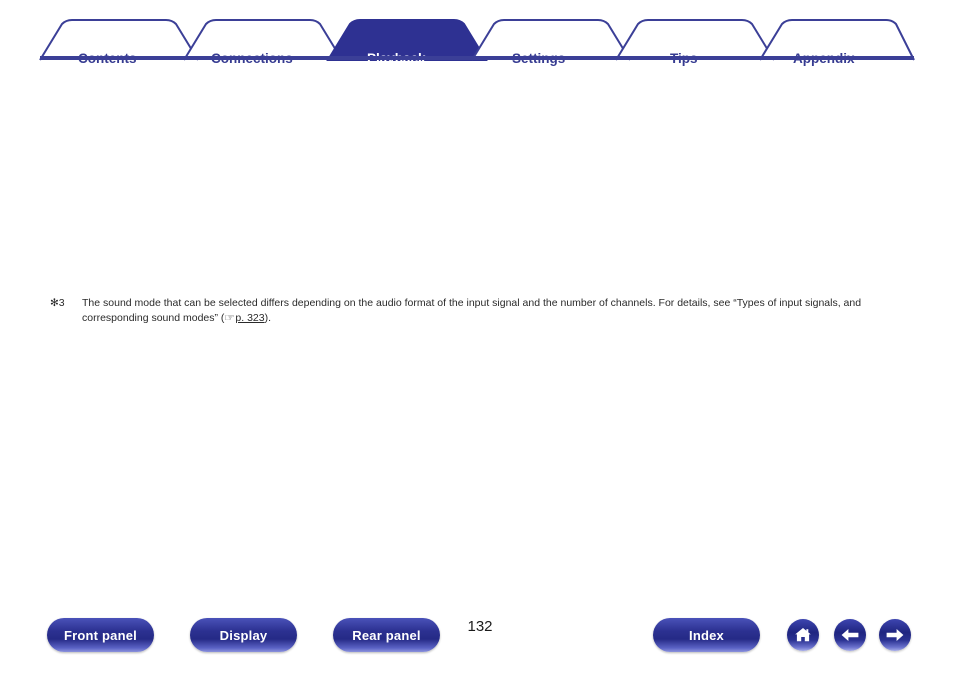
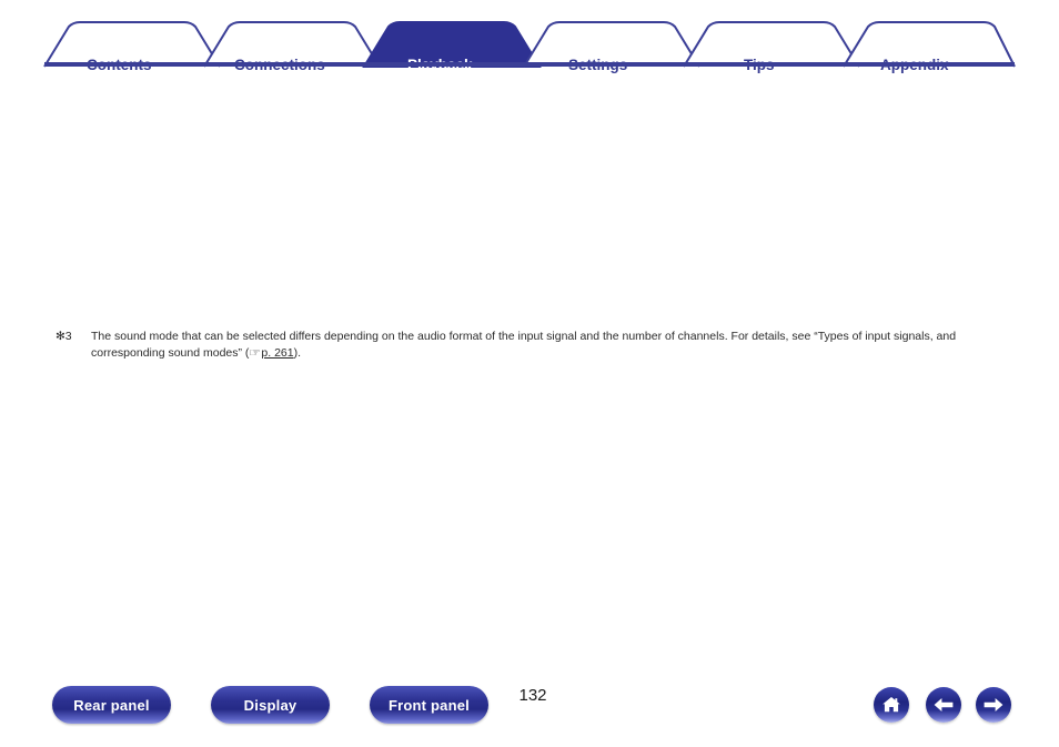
  ✻3
- The sound mode that can be selected differs depending on the audio format of the input signal and the number of channels. For details, see “Types of input signals, and corresponding sound modes” (☞p. 323).
+ The sound mode that can be selected differs depending on the audio format of the input signal and the number of channels. For details, see “Types of input signals, and corresponding sound modes” (☞p. 261).
- Front panel
+ Rear panel
  Display
- Rear panel
+ Front panel
- Index
  132
